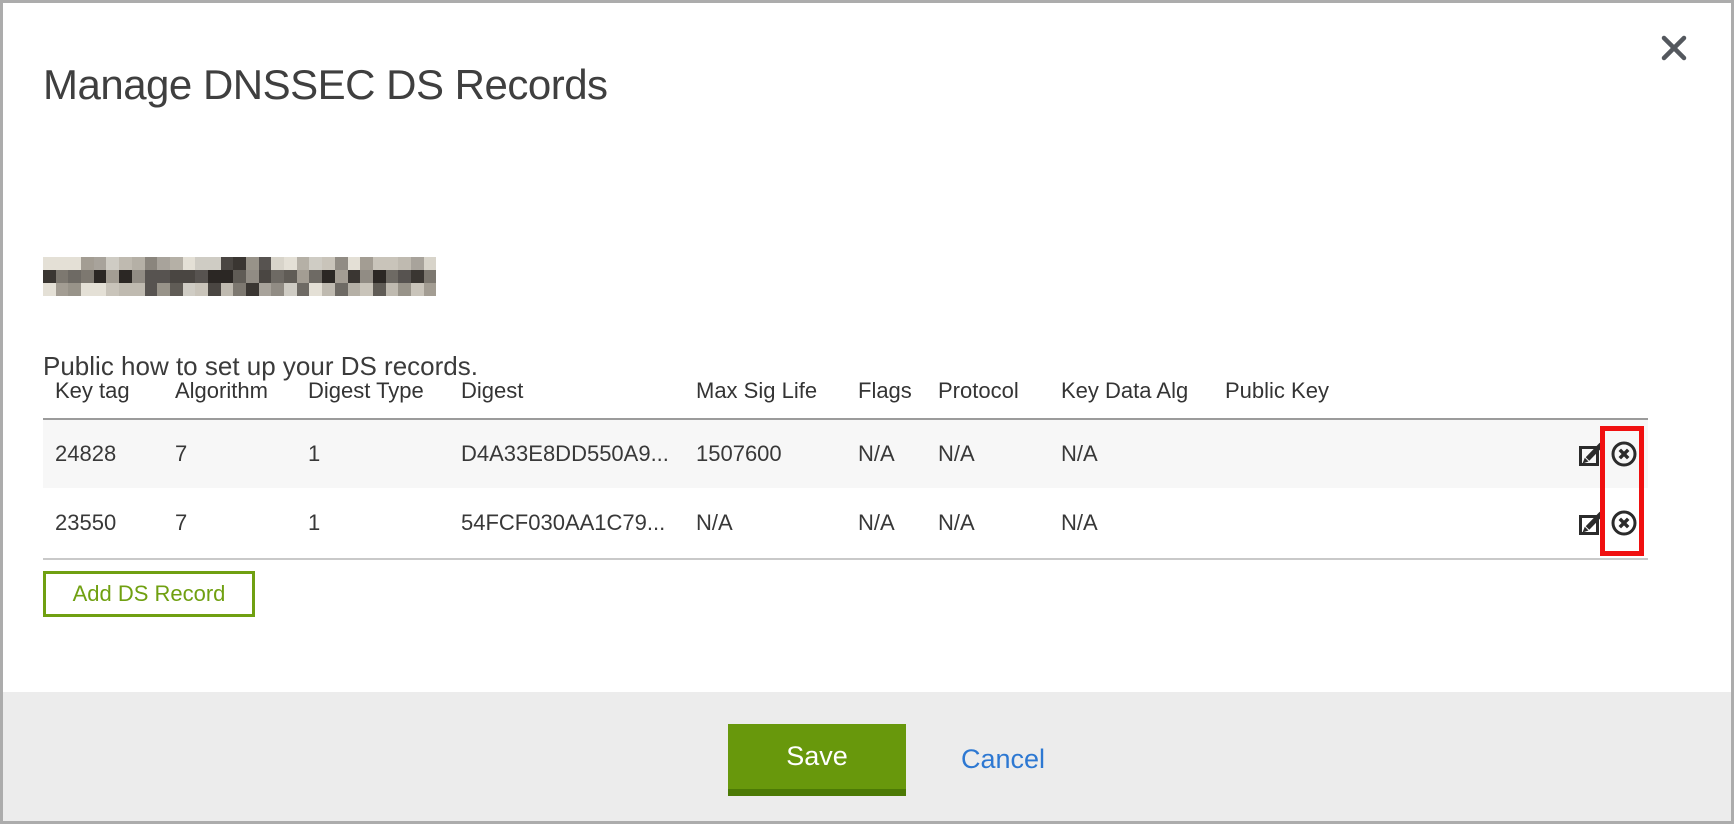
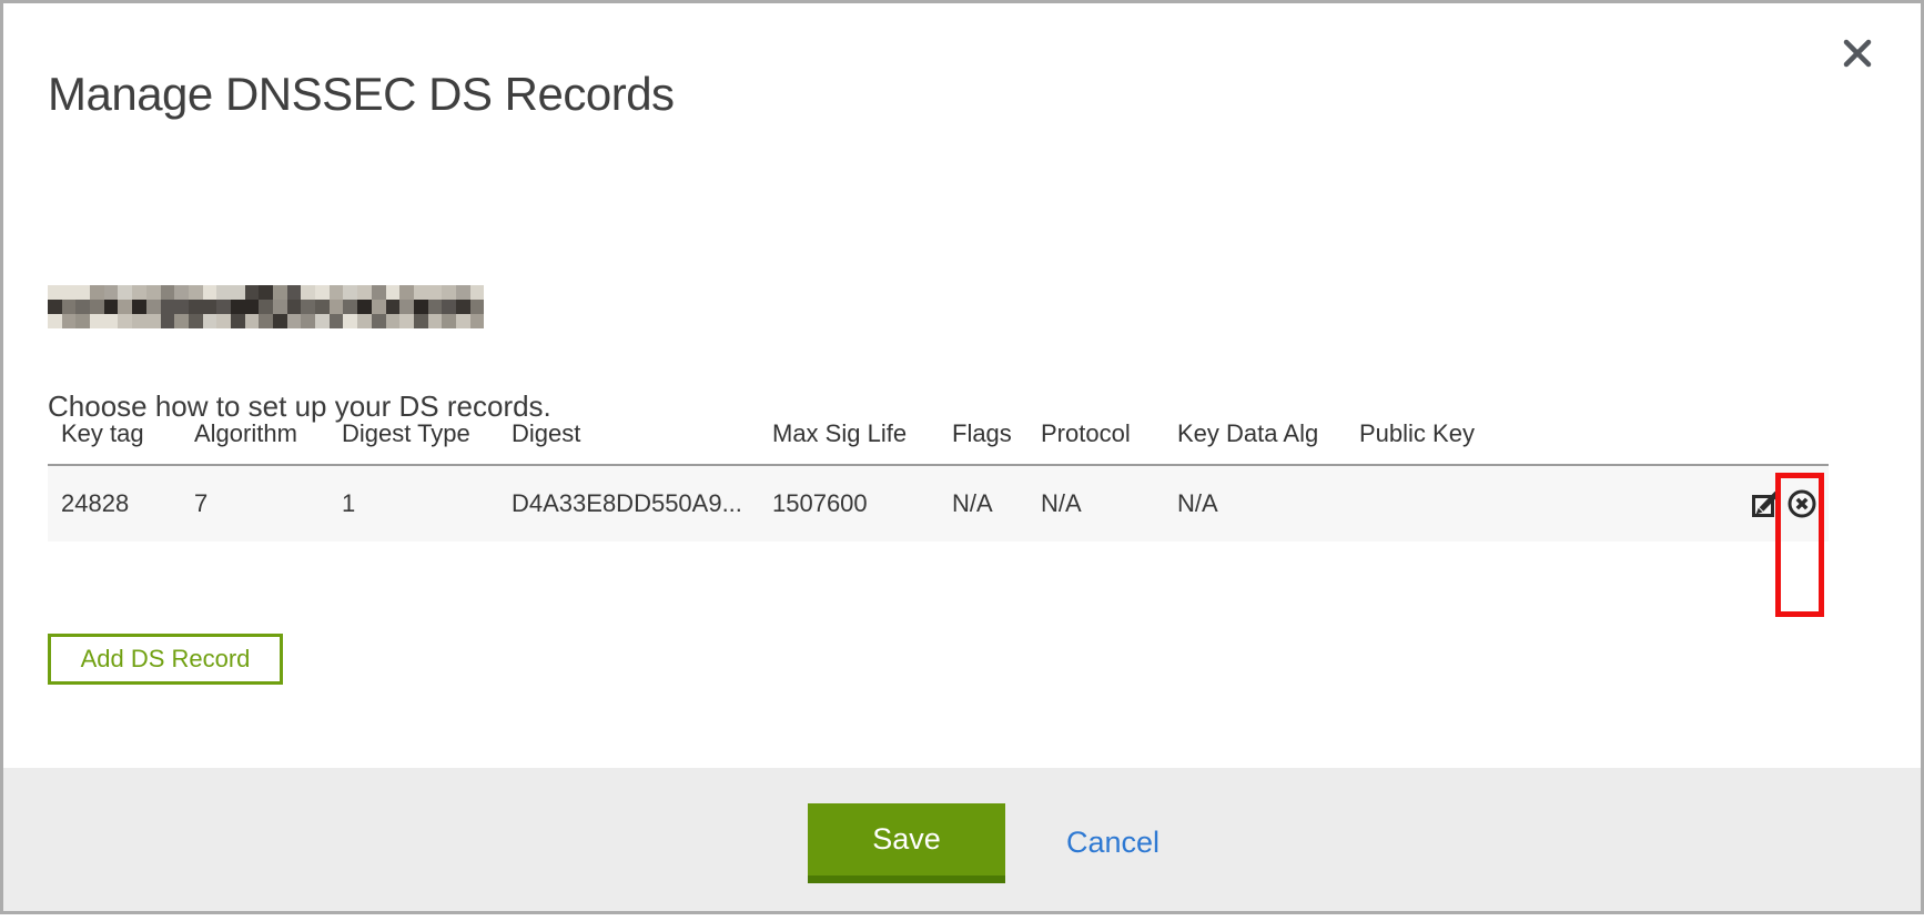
  Manage DNSSEC DS Records
- Public how to set up your DS records.
+ Choose how to set up your DS records.
  Key tag	Algorithm	Digest Type	Digest	Max Sig Life	Flags	Protocol	Key Data Alg	Public Key
  24828	7	1	D4A33E8DD550A9...	1507600	N/A	N/A	N/A
- 23550	7	1	54FCF030AA1C79...	N/A	N/A	N/A	N/A
  Add DS Record
  Save
  Cancel
